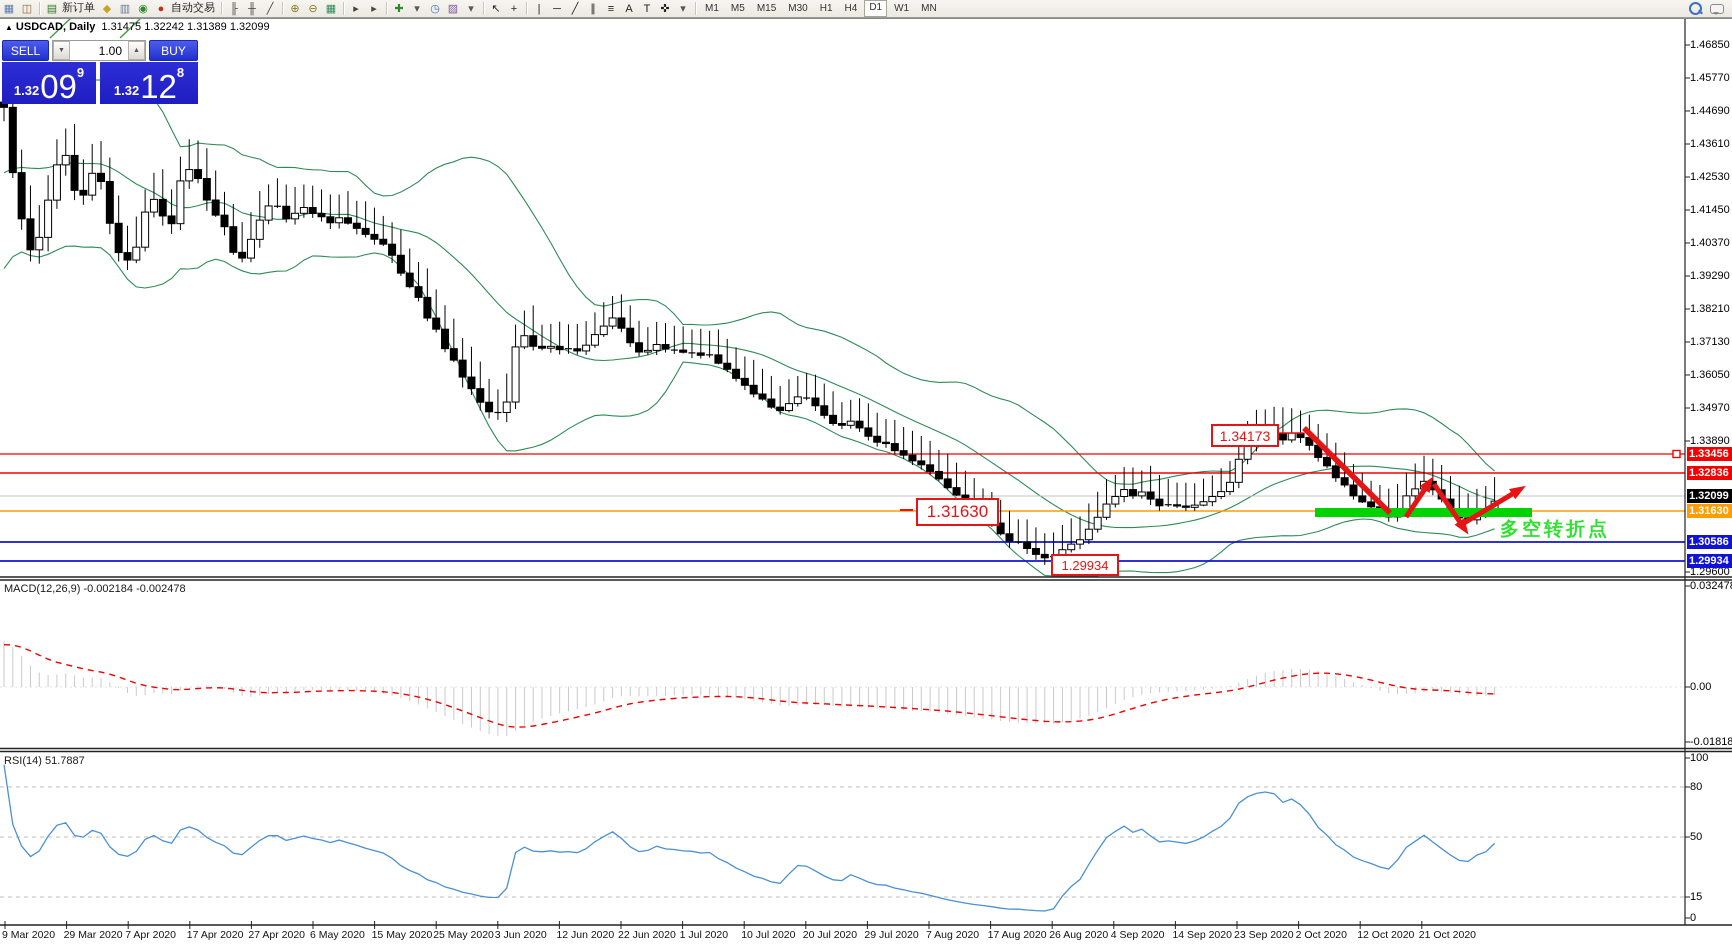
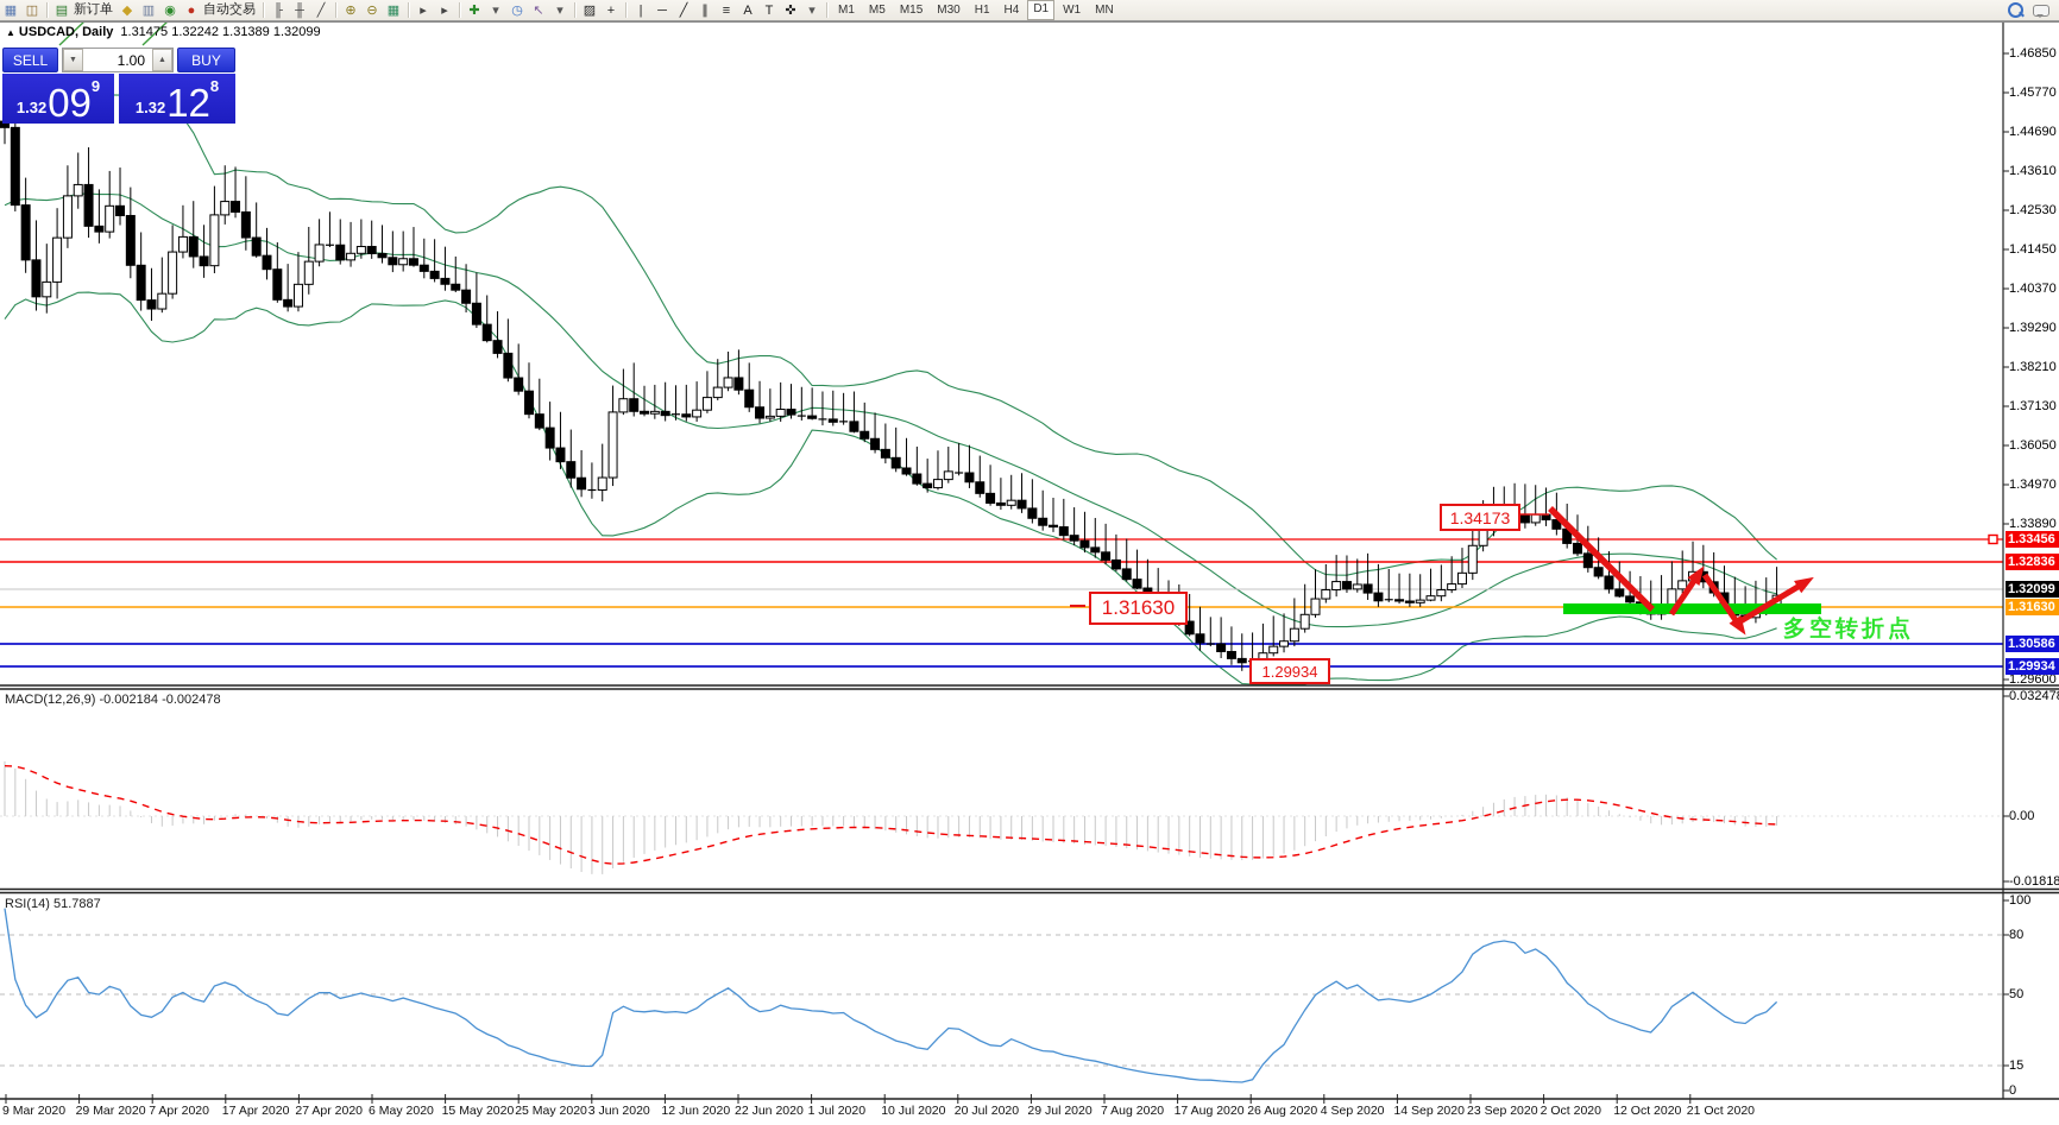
  ▦
  ◫
  ▤
  新订单
  ◆
  ▥
  ◉
  ●
  自动交易
  ╟
  ╫
  ╱
  ⊕
  ⊖
  ▦
  ▸
  ▸
  ✚
  ▾
  ◷
- ▨
+ ↖
  ▾
- ↖
+ ▨
  +
  |
  ─
  ╱
  ∥
  ≡
  A
  T
  ✜
  ▾
  M1
  M5
  M15
  M30
  H1
  H4
  D1
  W1
  MN
  ▲ USDCAD, Daily 1.31475 1.32242 1.31389 1.32099
  SELL
  1.00
  BUY
  1.32
  09
  9
  1.32
  12
  8
  MACD(12,26,9) -0.002184 -0.002478
  RSI(14) 51.7887
  多空转折点
  1.46850
  1.45770
  1.44690
  1.43610
  1.42530
  1.41450
  1.40370
  1.39290
  1.38210
  1.37130
  1.36050
  1.34970
  1.33890
  1.29600
  1.33456
  1.32836
  1.32099
  1.31630
  1.30586
  1.29934
  0.03247
  0.00
  -0.01818
  100
  80
  50
  15
  0
  9 Mar 2020
  29 Mar 2020
  7 Apr 2020
  17 Apr 2020
  27 Apr 2020
  6 May 2020
  15 May 2020
  25 May 2020
  3 Jun 2020
  12 Jun 2020
  22 Jun 2020
  1 Jul 2020
  10 Jul 2020
  20 Jul 2020
  29 Jul 2020
  7 Aug 2020
  17 Aug 2020
  26 Aug 2020
  4 Sep 2020
  14 Sep 2020
  23 Sep 2020
  2 Oct 2020
  12 Oct 2020
  21 Oct 2020
  1.34173
  1.31630
  1.29934
